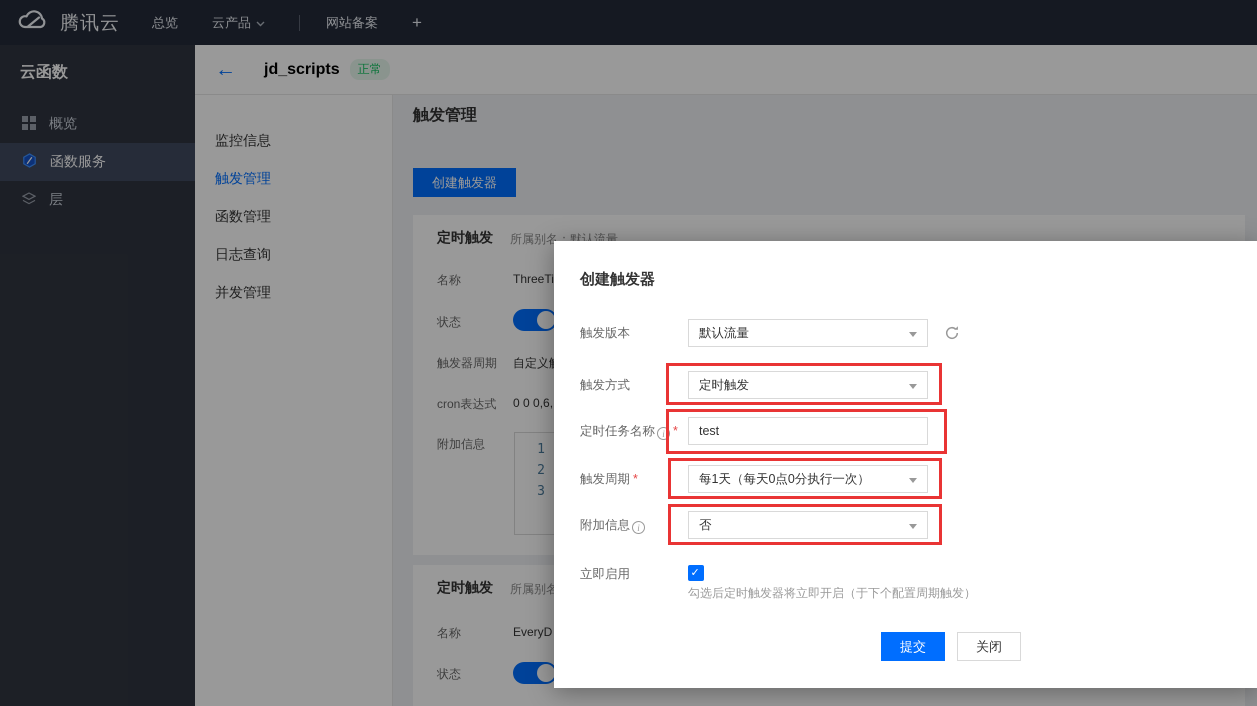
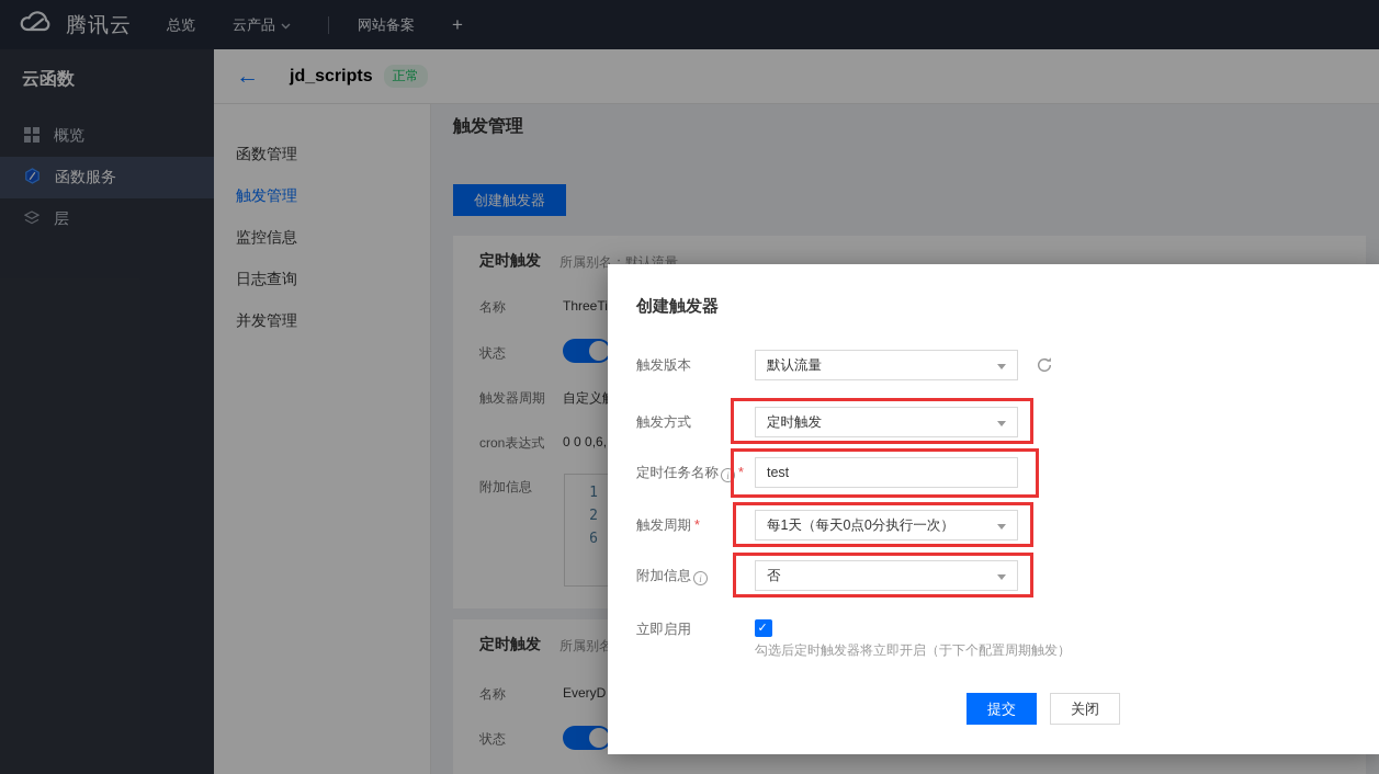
  腾讯云
  总览
  云产品
  网站备案
  +
  云函数
  概览
  函数服务
  层
  ←
  jd_scripts
  正常
- 监控信息
+ 函数管理
  触发管理
- 函数管理
+ 监控信息
  日志查询
  并发管理
  触发管理
  创建触发器
  定时触发
  所属别名：默认流量
  名称
  ThreeTi
  状态
  触发器周期
  自定义
  cron表达式
  0 0 0,6,
  附加信息
  1
  2
- 3
+ 6
  定时触发
  所属别名
  名称
  EveryD
  状态
  创建触发器
  触发版本
  默认流量
  触发方式
  定时触发
  定时任务名称 i *
  test
  触发周期 *
  每1天（每天0点0分执行一次）
  附加信息 i
  否
  立即启用
  勾选后定时触发器将立即开启（于下个配置周期触发）
  提交
  关闭
